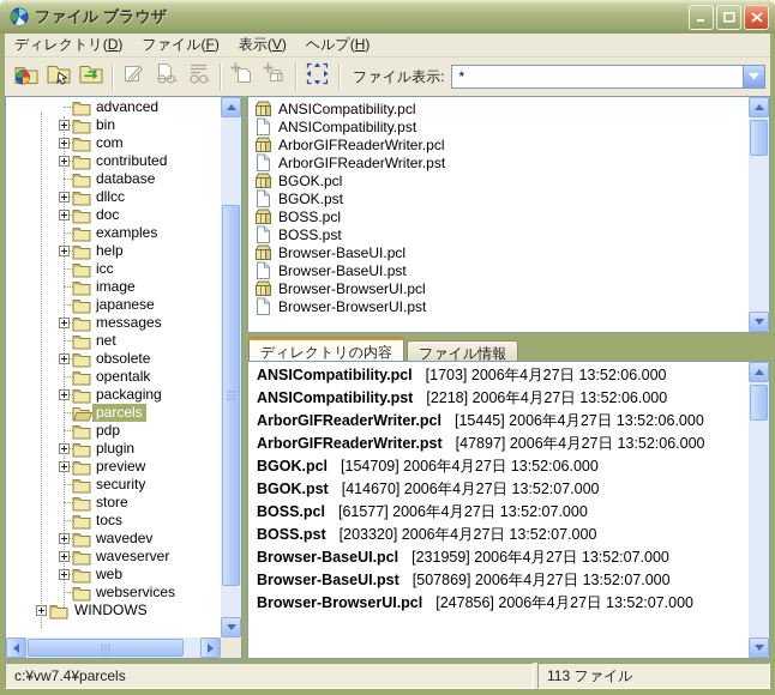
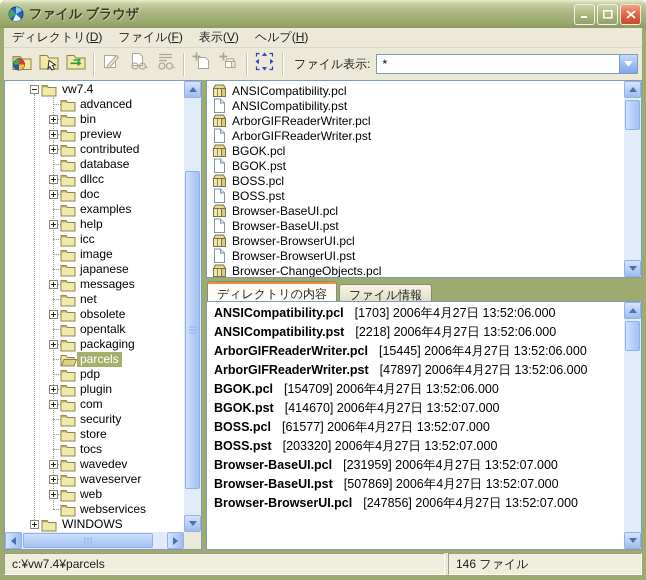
  ファイル ブラウザ
  ディレクトリ(D)
  ファイル(F)
  表示(V)
  ヘルプ(H)
  ファイル表示:
  *
+ vw7.4
  advanced
  bin
- com
+ preview
  contributed
  database
  dllcc
  doc
  examples
  help
  icc
  image
  japanese
  messages
  net
  obsolete
  opentalk
  packaging
  parcels
  pdp
  plugin
- preview
+ com
  security
  store
  tocs
  wavedev
  waveserver
  web
  webservices
  WINDOWS
  ANSICompatibility.pcl
  ANSICompatibility.pst
  ArborGIFReaderWriter.pcl
  ArborGIFReaderWriter.pst
  BGOK.pcl
  BGOK.pst
  BOSS.pcl
  BOSS.pst
  Browser-BaseUI.pcl
  Browser-BaseUI.pst
  Browser-BrowserUI.pcl
  Browser-BrowserUI.pst
+ Browser-ChangeObjects.pcl
  ディレクトリの内容
  ファイル情報
  ANSICompatibility.pcl [1703] 2006年4月27日 13:52:06.000
  ANSICompatibility.pst [2218] 2006年4月27日 13:52:06.000
  ArborGIFReaderWriter.pcl [15445] 2006年4月27日 13:52:06.000
  ArborGIFReaderWriter.pst [47897] 2006年4月27日 13:52:06.000
  BGOK.pcl [154709] 2006年4月27日 13:52:06.000
  BGOK.pst [414670] 2006年4月27日 13:52:07.000
  BOSS.pcl [61577] 2006年4月27日 13:52:07.000
  BOSS.pst [203320] 2006年4月27日 13:52:07.000
  Browser-BaseUI.pcl [231959] 2006年4月27日 13:52:07.000
  Browser-BaseUI.pst [507869] 2006年4月27日 13:52:07.000
  Browser-BrowserUI.pcl [247856] 2006年4月27日 13:52:07.000
  c:¥vw7.4¥parcels
- 113 ファイル
+ 146 ファイル
